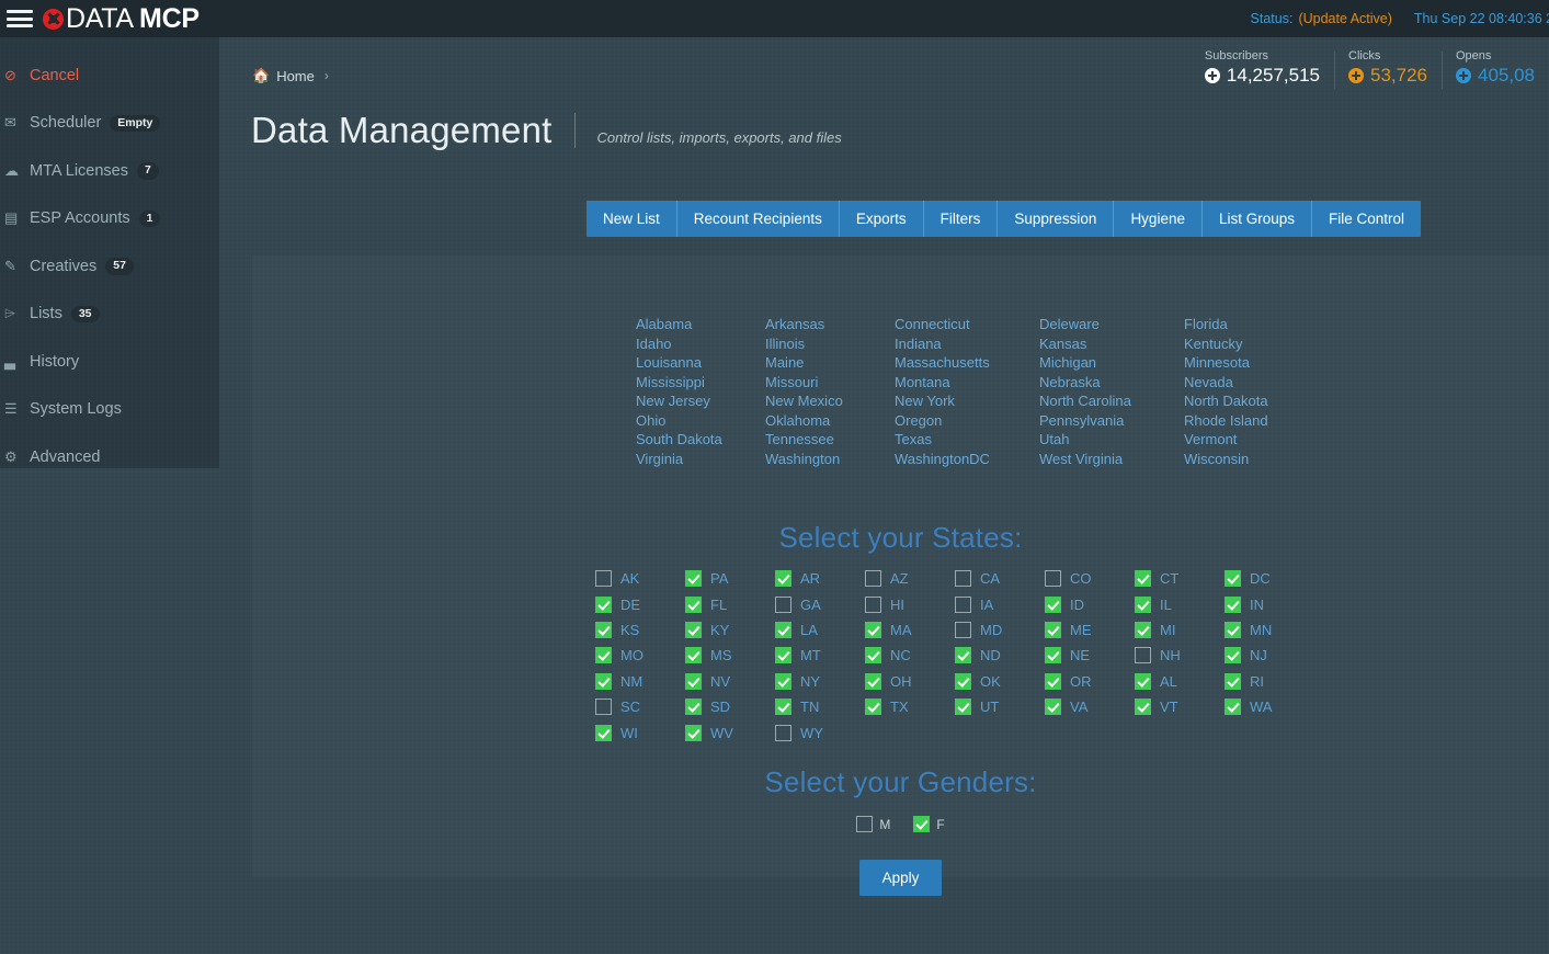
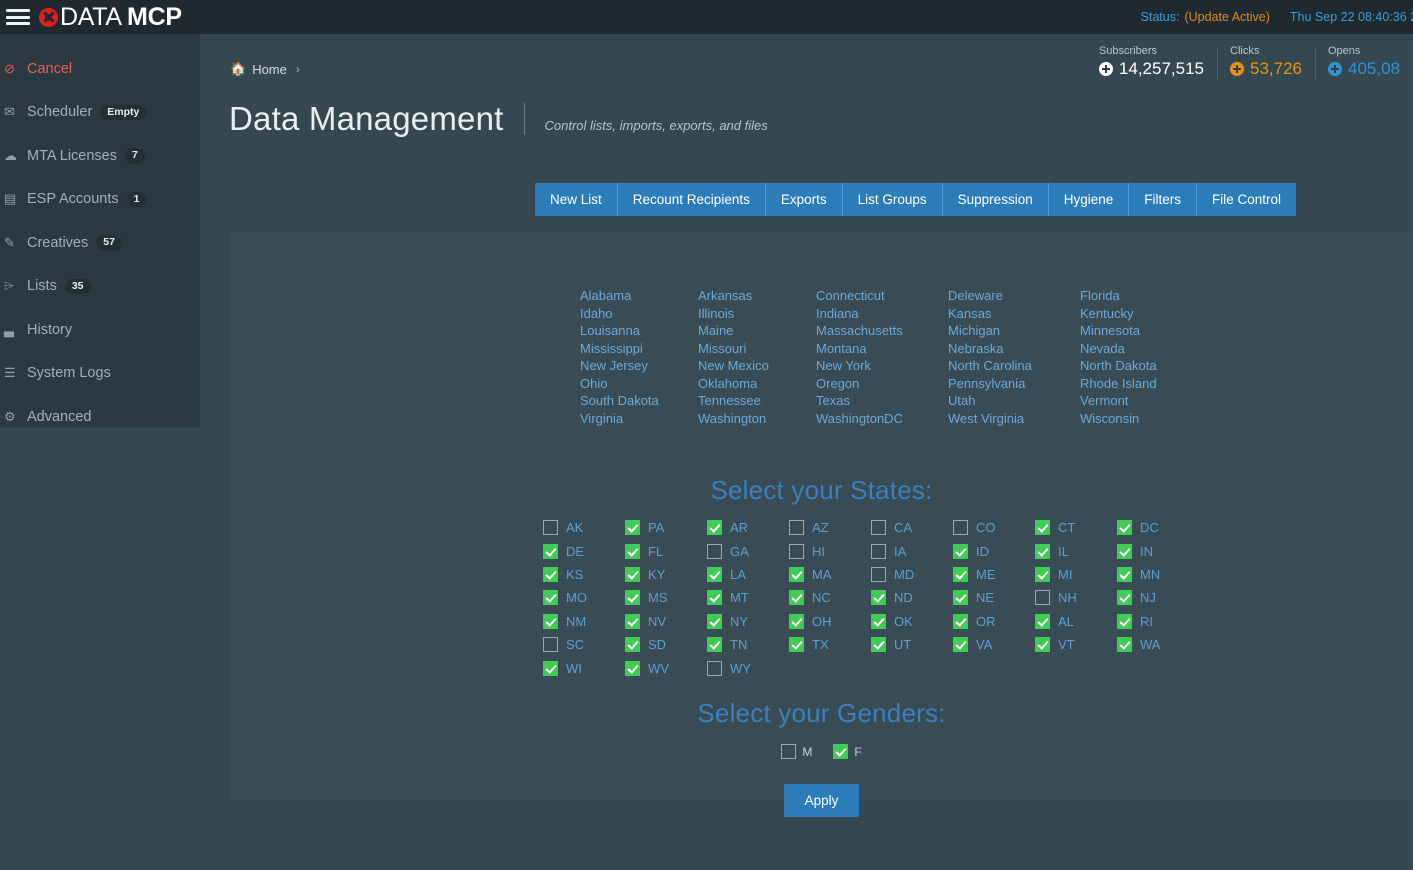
  DATA MCP
  Status:
  (Update Active)
  Thu Sep 22 08:40:36
  ⊘
  Cancel
  ✉
  Scheduler
  Empty
  ☁
  MTA Licenses
  7
  ▤
  ESP Accounts
  1
  ✎
  Creatives
  57
  ⌲
  Lists
  35
  ▃
  History
  ☰
  System Logs
  ⚙
  Advanced
  Subscribers
  14,257,515
  Clicks
  53,726
  Opens
  405,08
  🏠
  Home
  ›
  Data Management
  Control lists, imports, exports, and files
  New List
  Recount Recipients
  Exports
- Filters
+ List Groups
  Suppression
  Hygiene
- List Groups
+ Filters
  File Control
  Alabama
  Idaho
  Louisanna
  Mississippi
  New Jersey
  Ohio
  South Dakota
  Virginia
  Arkansas
  Illinois
  Maine
  Missouri
  New Mexico
  Oklahoma
  Tennessee
  Washington
  Connecticut
  Indiana
  Massachusetts
  Montana
  New York
  Oregon
  Texas
  WashingtonDC
  Deleware
  Kansas
  Michigan
  Nebraska
  North Carolina
  Pennsylvania
  Utah
  West Virginia
  Florida
  Kentucky
  Minnesota
  Nevada
  North Dakota
  Rhode Island
  Vermont
  Wisconsin
  Select your States:
  AK
  PA
  AR
  AZ
  CA
  CO
  CT
  DC
  DE
  FL
  GA
  HI
  IA
  ID
  IL
  IN
  KS
  KY
  LA
  MA
  MD
  ME
  MI
  MN
  MO
  MS
  MT
  NC
  ND
  NE
  NH
  NJ
  NM
  NV
  NY
  OH
  OK
  OR
  AL
  RI
  SC
  SD
  TN
  TX
  UT
  VA
  VT
  WA
  WI
  WV
  WY
  Select your Genders:
  M
  F
  Apply
